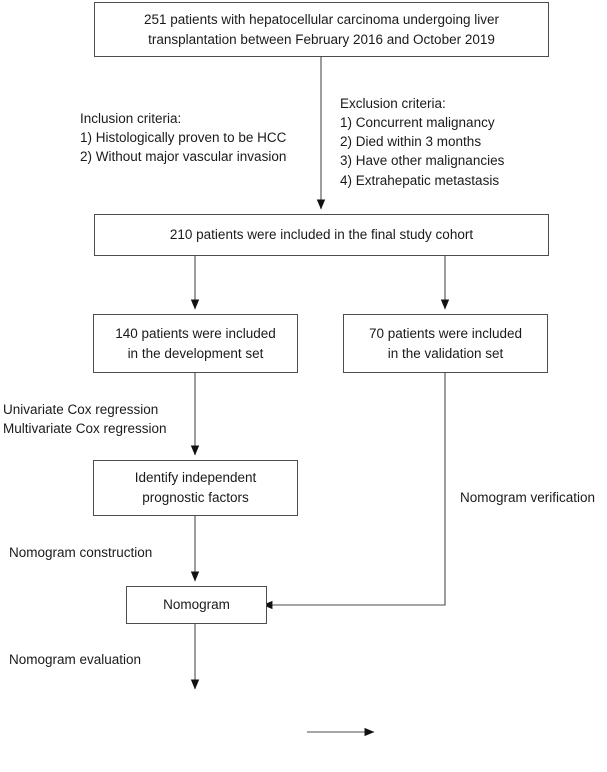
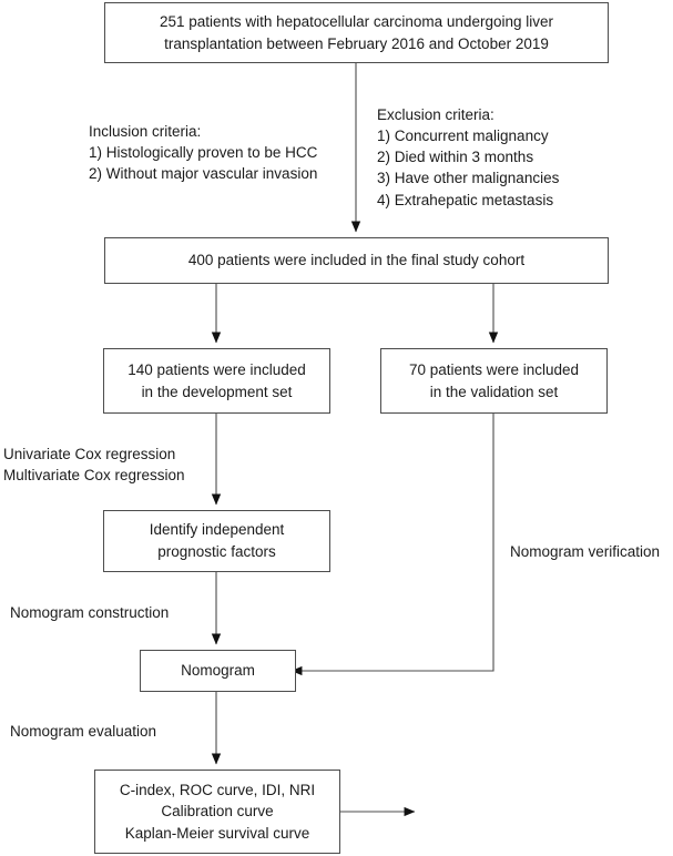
  251 patients with hepatocellular carcinoma undergoing liver
  transplantation between February 2016 and October 2019
- 210 patients were included in the final study cohort
+ 400 patients were included in the final study cohort
  140 patients were included
  in the development set
  70 patients were included
  in the validation set
  Identify independent
  prognostic factors
  Nomogram
+ C-index, ROC curve, IDI, NRI
+ Calibration curve
+ Kaplan-Meier survival curve
  Inclusion criteria:
  1) Histologically proven to be HCC
  2) Without major vascular invasion
  Exclusion criteria:
  1) Concurrent malignancy
  2) Died within 3 months
  3) Have other malignancies
  4) Extrahepatic metastasis
  Univariate Cox regression
  Multivariate Cox regression
  Nomogram construction
  Nomogram evaluation
  Nomogram verification
